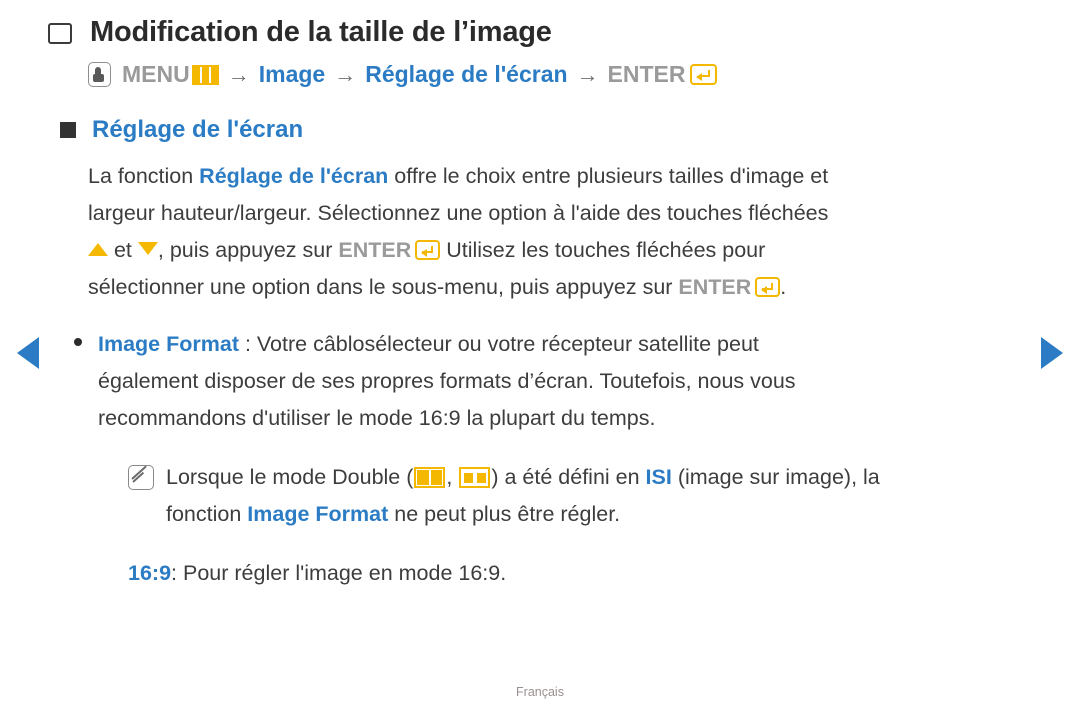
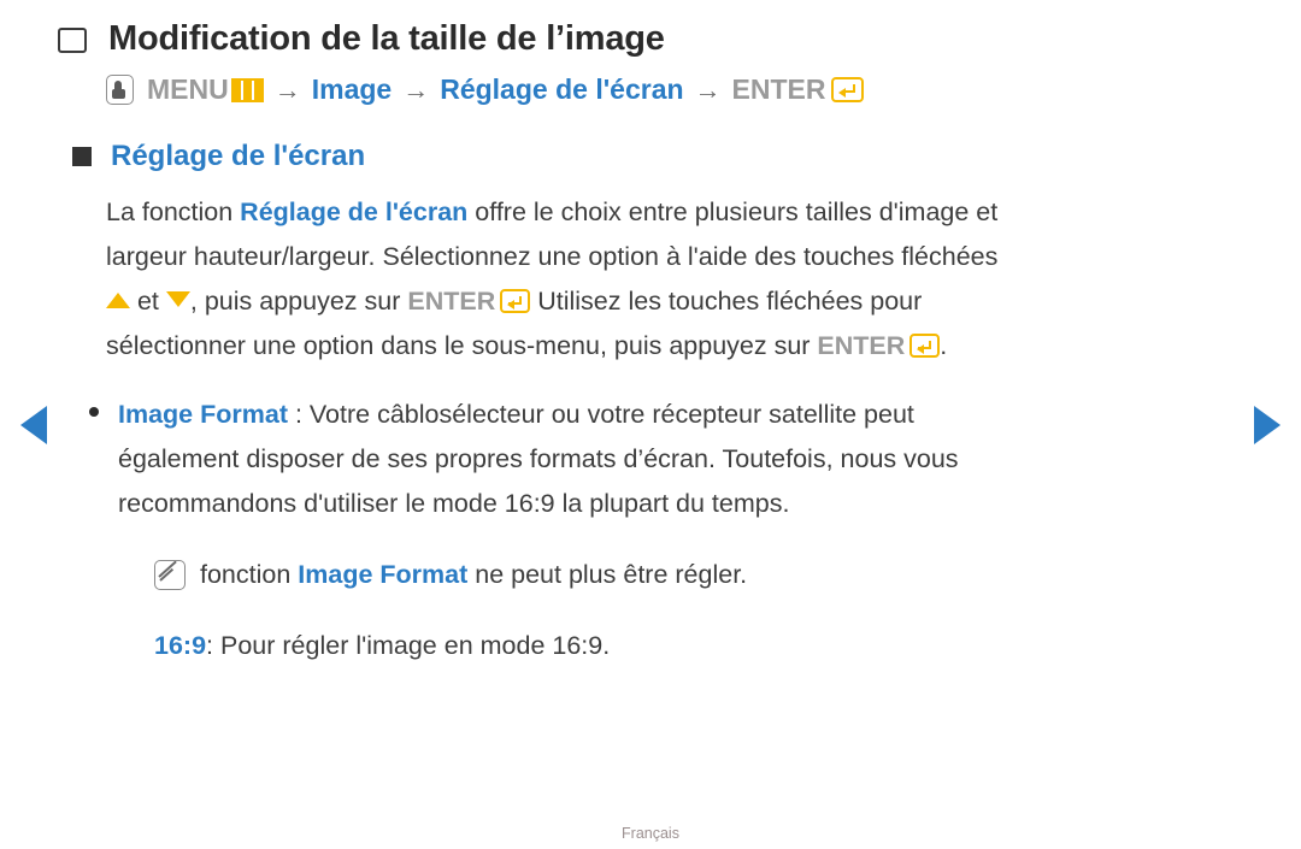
  Modification de la taille de l’image
  MENU
  →
  Image
  →
  Réglage de l'écran
  →
  ENTER
  Réglage de l'écran
  La fonction Réglage de l'écran offre le choix entre plusieurs tailles d'image et
  largeur hauteur/largeur. Sélectionnez une option à l'aide des touches fléchées
  et , puis appuyez sur ENTER Utilisez les touches fléchées pour
  sélectionner une option dans le sous-menu, puis appuyez sur ENTER .
  Image Format : Votre câblosélecteur ou votre récepteur satellite peut
  également disposer de ses propres formats d’écran. Toutefois, nous vous
  recommandons d'utiliser le mode 16:9 la plupart du temps.
- Lorsque le mode Double ( , ) a été défini en ISI (image sur image), la
  fonction Image Format ne peut plus être régler.
  16:9: Pour régler l'image en mode 16:9.
  Français
